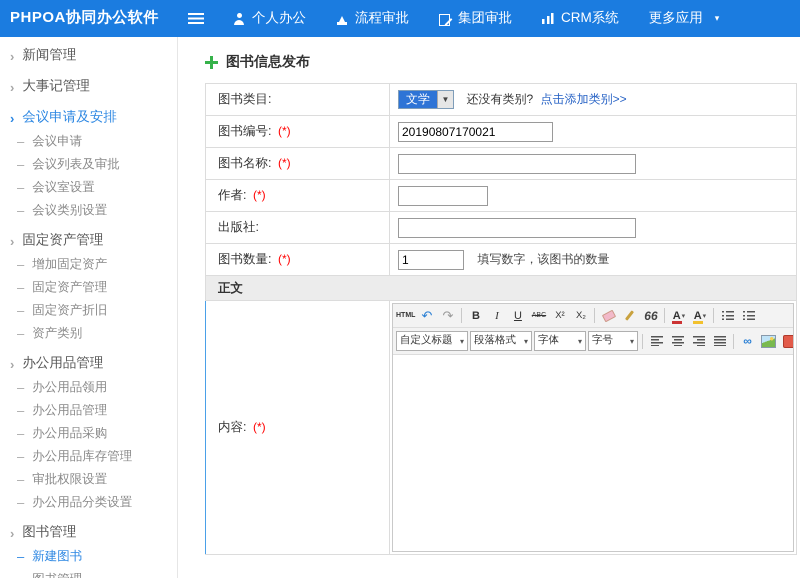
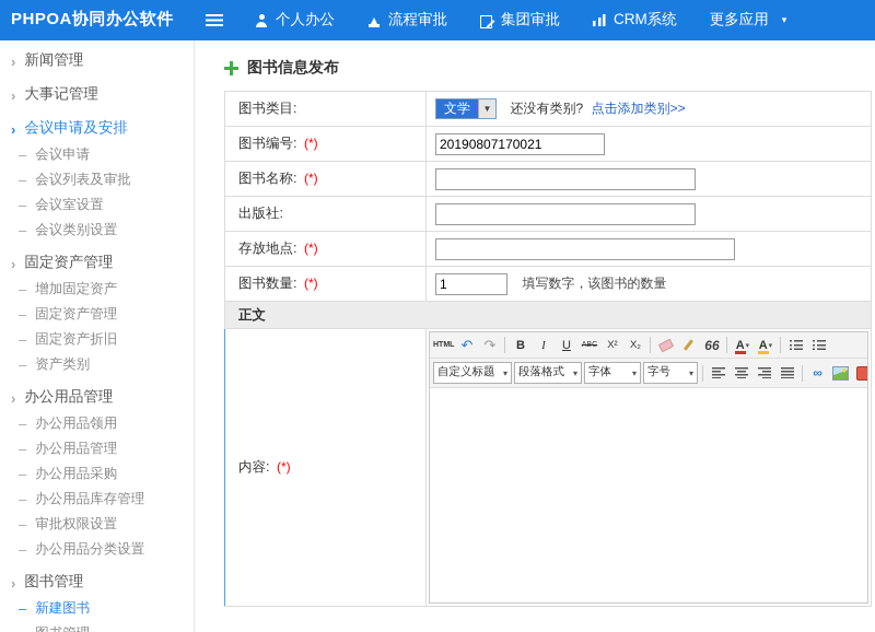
  PHPOA协同办公软件
  个人办公
  流程审批
  集团审批
  CRM系统
  更多应用
  ▾
  ›
  新闻管理
  ›
  大事记管理
  ›
  会议申请及安排
  –
  会议申请
  –
  会议列表及审批
  –
  会议室设置
  –
  会议类别设置
  ›
  固定资产管理
  –
  增加固定资产
  –
  固定资产管理
  –
  固定资产折旧
  –
  资产类别
  ›
  办公用品管理
  –
  办公用品领用
  –
  办公用品管理
  –
  办公用品采购
  –
  办公用品库存管理
  –
  审批权限设置
  –
  办公用品分类设置
  ›
  图书管理
  –
  新建图书
  图书信息发布
  图书类目:	文学 ▼ 还没有类别? 点击添加类别>>
  图书编号: (*)	20190807170021
  图书名称: (*)
- 作者: (*)
  出版社:
+ 存放地点: (*)
  图书数量: (*)	1 填写数字，该图书的数量
  正文
  内容: (*)	↶ ↷ B I U X² X₂ 66 A A 自定义标题 ▾ 段落格式 ▾ 字体 ▾ 字号 ▾ ∞
